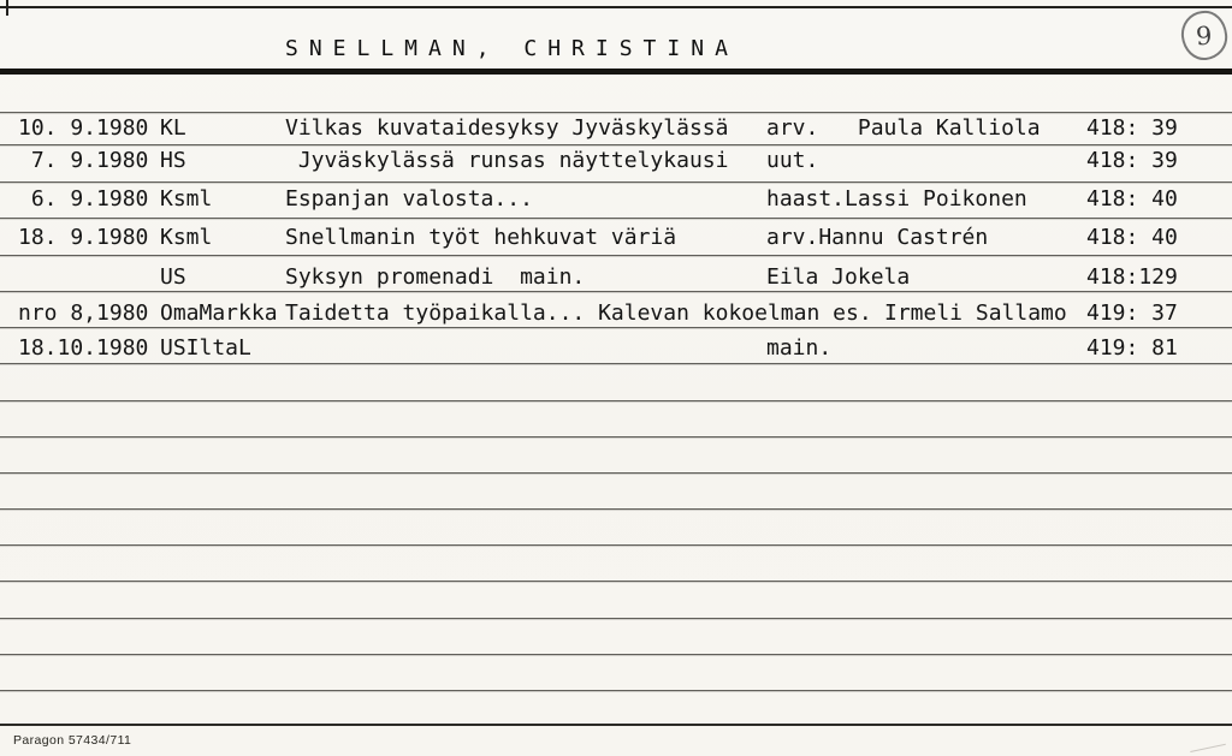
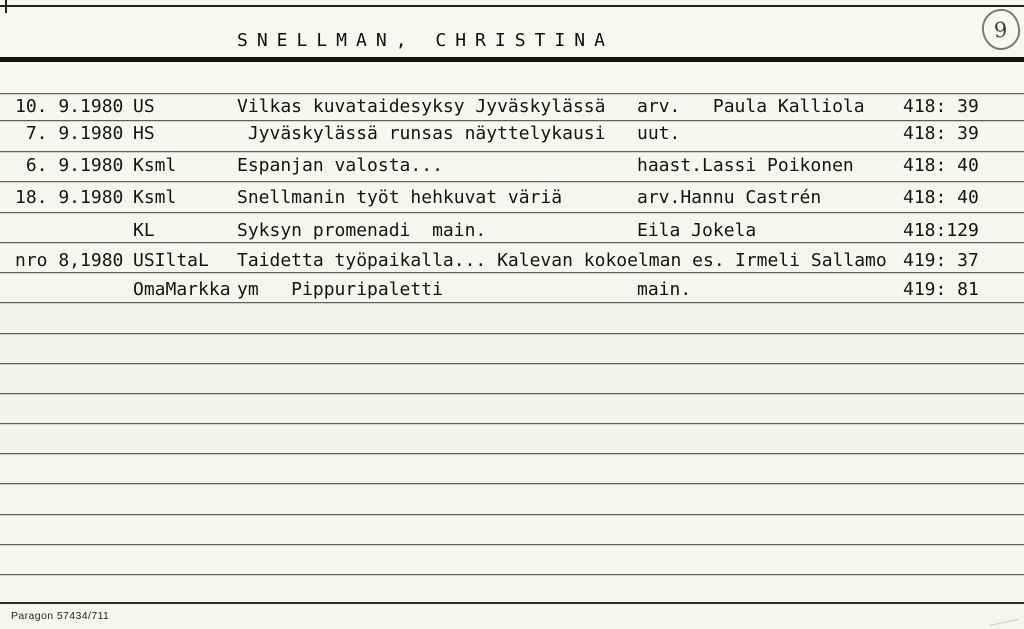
  SNELLMAN, CHRISTINA
  10. 9.1980
- KL
+ US
  Vilkas kuvataidesyksy Jyväskylässä
  arv. Paula Kalliola
  418: 39
  7. 9.1980
  HS
  Jyväskylässä runsas näyttelykausi
  uut.
  418: 39
  6. 9.1980
  Ksml
  Espanjan valosta...
  haast.Lassi Poikonen
  418: 40
  18. 9.1980
  Ksml
  Snellmanin työt hehkuvat väriä
  arv.Hannu Castrén
  418: 40
- US
+ KL
  Syksyn promenadi main.
  Eila Jokela
  418:129
  nro 8,1980
- OmaMarkka
+ USIltaL
  Taidetta työpaikalla... Kalevan kokoelman es.
  Irmeli Sallamo
  419: 37
- 18.10.1980
- USIltaL
+ OmaMarkka
+ ym Pippuripaletti
  main.
  419: 81
  Paragon 57434/711
